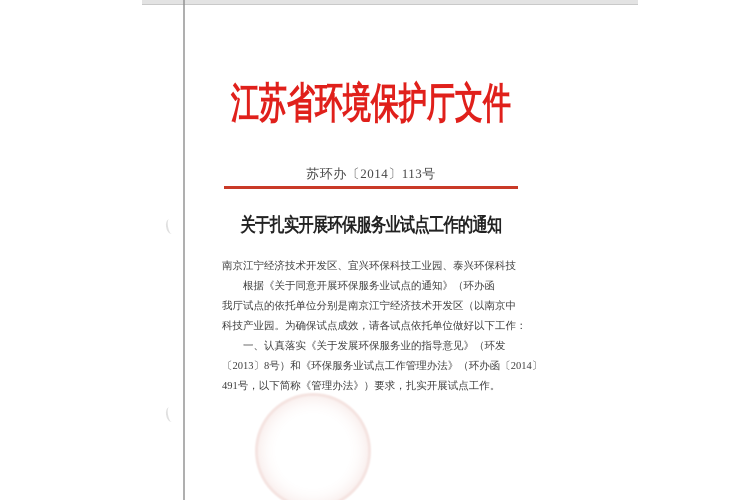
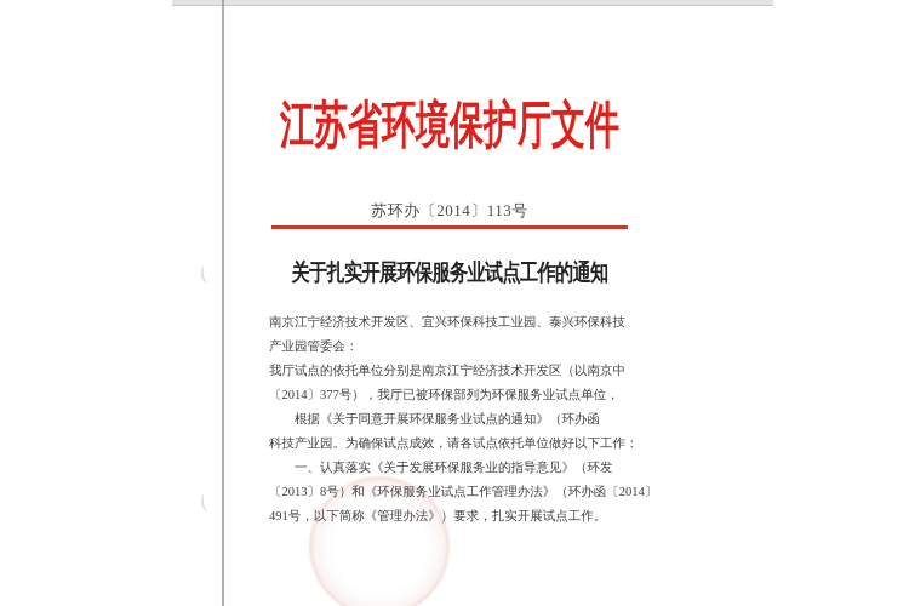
  江苏省环境保护厅文件
  苏环办〔2014〕113号
  关于扎实开展环保服务业试点工作的通知
  南京江宁经济技术开发区、宜兴环保科技工业园、泰兴环保科技
+ 产业园管委会：
- 根据《关于同意开展环保服务业试点的通知》（环办函
+ 我厅试点的依托单位分别是南京江宁经济技术开发区（以南京中
+ 〔2014〕377号），我厅已被环保部列为环保服务业试点单位，
- 我厅试点的依托单位分别是南京江宁经济技术开发区（以南京中
+ 根据《关于同意开展环保服务业试点的通知》（环办函
  科技产业园。为确保试点成效，请各试点依托单位做好以下工作：
  一、认真落实《关于发展环保服务业的指导意见》（环发
  〔2013〕8号）和《环保服务业试点工作管理办法》（环办函〔2014〕
  491号，以下简称《管理办法》）要求，扎实开展试点工作。
